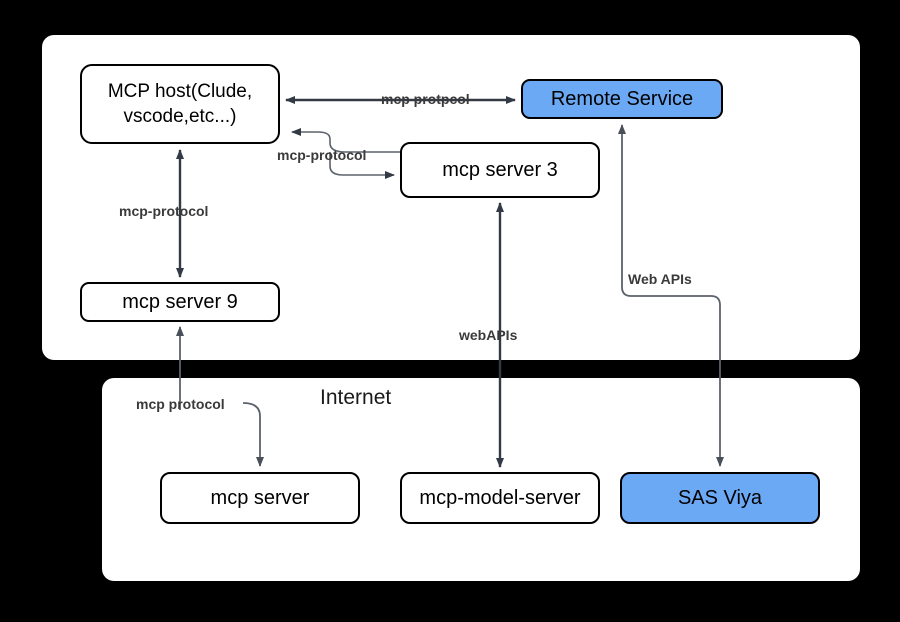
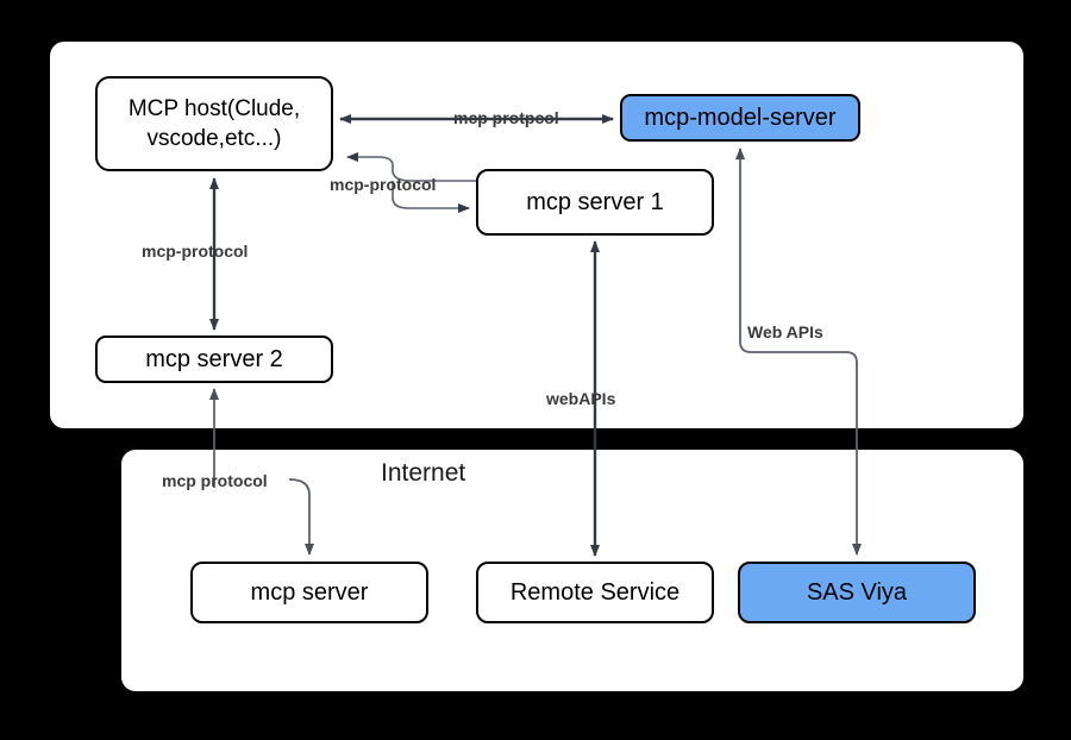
  Internet
  MCP host(Clude,
  vscode,etc...)
- Remote Service
+ mcp-model-server
- mcp server 3
+ mcp server 1
- mcp server 9
+ mcp server 2
  mcp server
- mcp-model-server
+ Remote Service
  SAS Viya
  mcp protpcol
  mcp-protocol
  mcp-protocol
  mcp protocol
  webAPIs
  Web APIs
